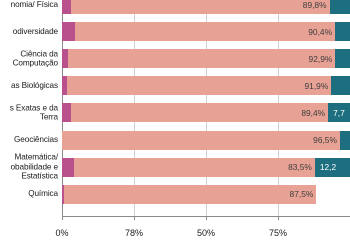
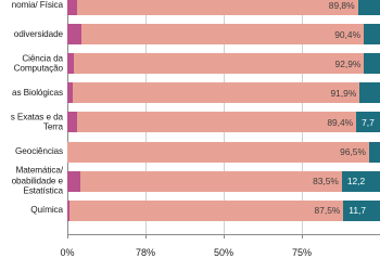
  nomia/ Física
  89,8%
  odiversidade
  90,4%
  Ciência da
  Computação
  92,9%
  as Biológicas
  91,9%
  s Exatas e da
  Terra
  89,4%
  7,7
  Geociências
  96,5%
  Matemática/
  obabilidade e
  Estatística
  83,5%
  12,2
  Química
  87,5%
+ 11,7
  0%
  78%
  50%
  75%
